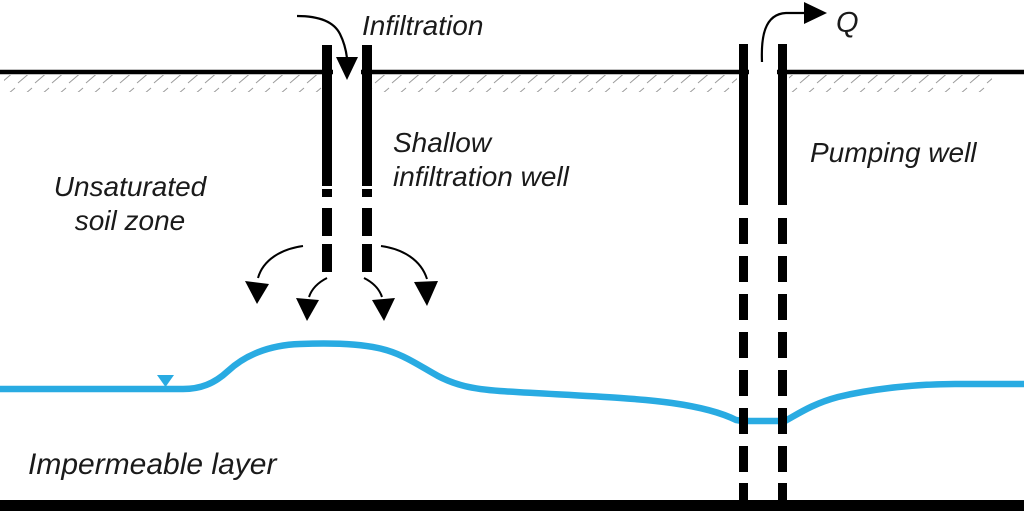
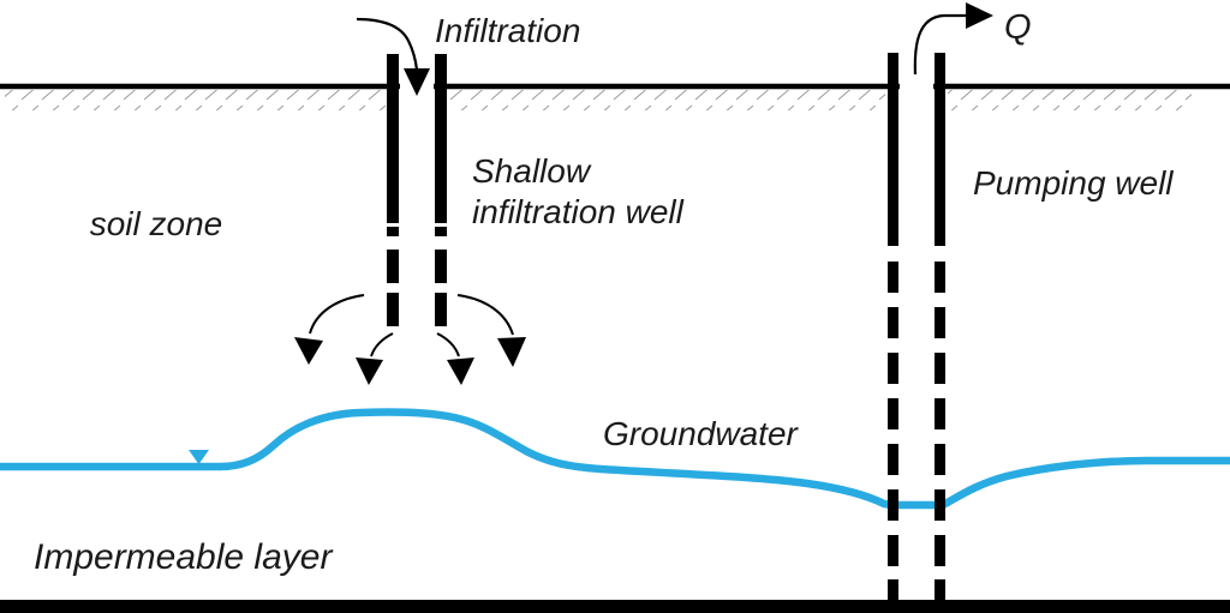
  Infiltration
  Shallow
  infiltration well
- Unsaturated
  soil zone
  Pumping well
  Q
+ Groundwater
  Impermeable layer
